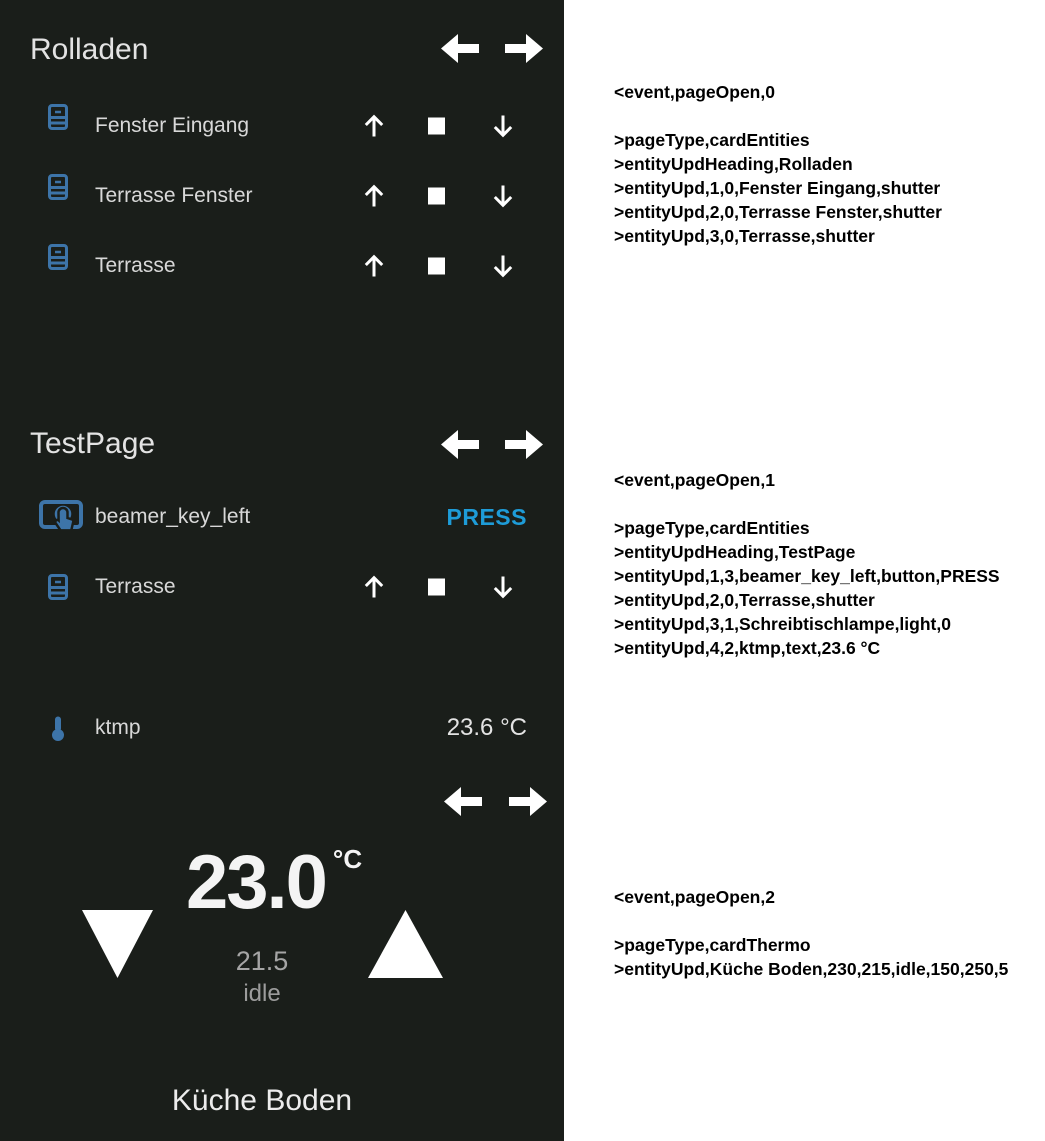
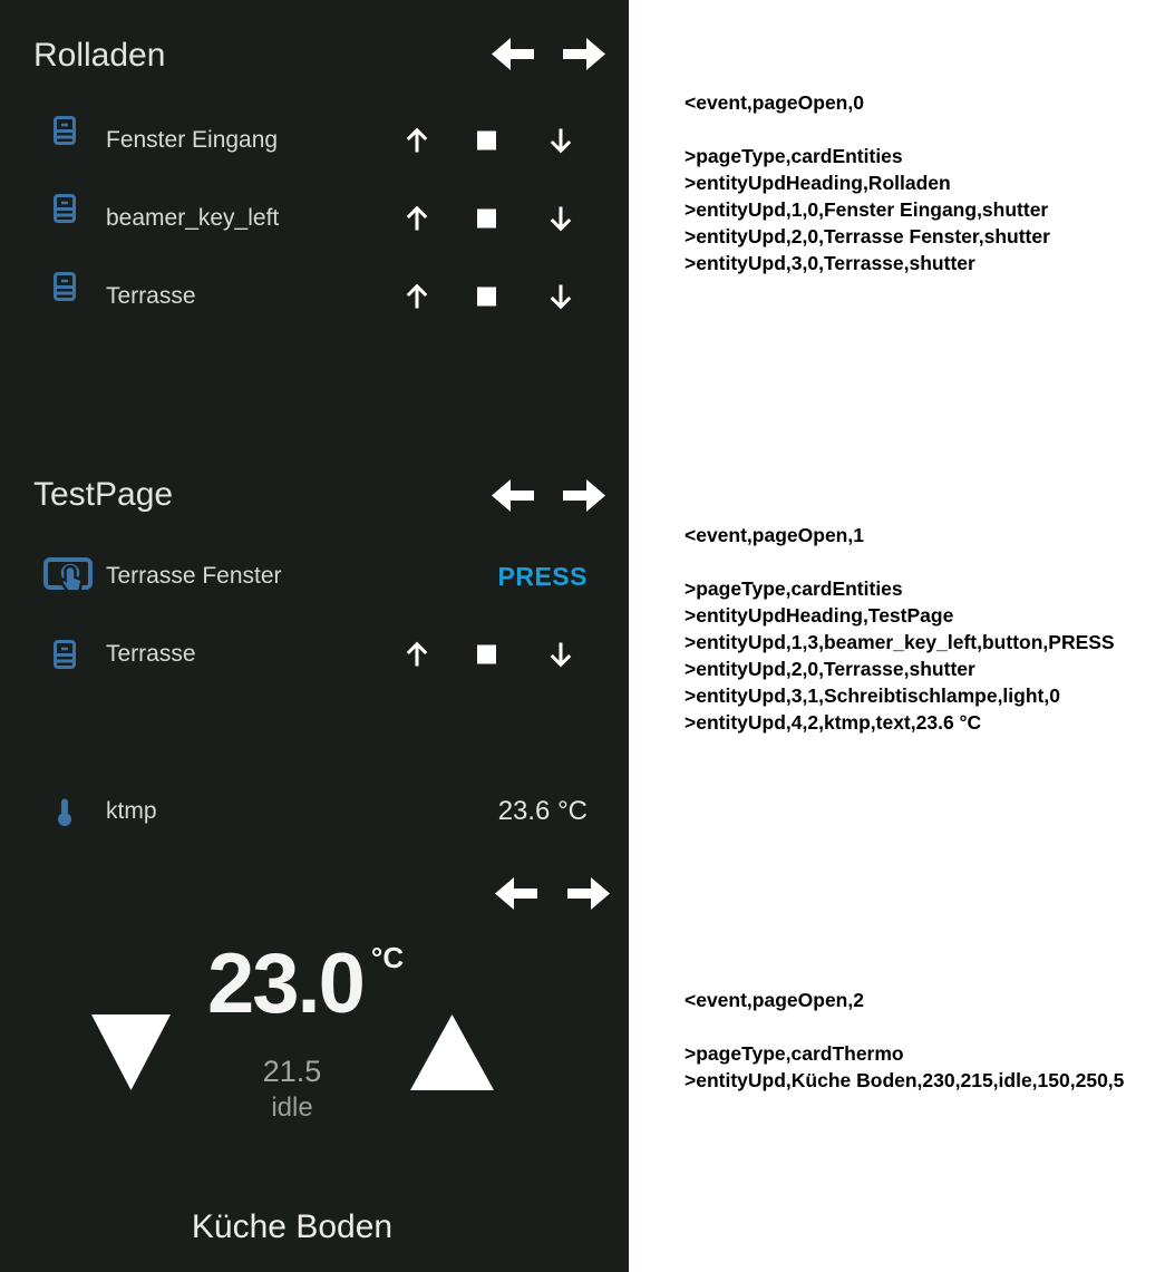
  Rolladen
  Fenster Eingang
- Terrasse Fenster
+ beamer_key_left
  Terrasse
  TestPage
- beamer_key_left
+ Terrasse Fenster
  Terrasse
  ktmp
  23.6 °C
  23.0
  °C
  21.5
  idle
  Küche Boden
  <event,pageOpen,0
  >pageType,cardEntities
  >entityUpdHeading,Rolladen
  >entityUpd,1,0,Fenster Eingang,shutter
  >entityUpd,2,0,Terrasse Fenster,shutter
  >entityUpd,3,0,Terrasse,shutter
  <event,pageOpen,1
  >pageType,cardEntities
  >entityUpdHeading,TestPage
  >entityUpd,1,3,beamer_key_left,button,PRESS
  >entityUpd,2,0,Terrasse,shutter
  >entityUpd,3,1,Schreibtischlampe,light,0
  >entityUpd,4,2,ktmp,text,23.6 °C
  <event,pageOpen,2
  >pageType,cardThermo
  >entityUpd,Küche Boden,230,215,idle,150,250,5
